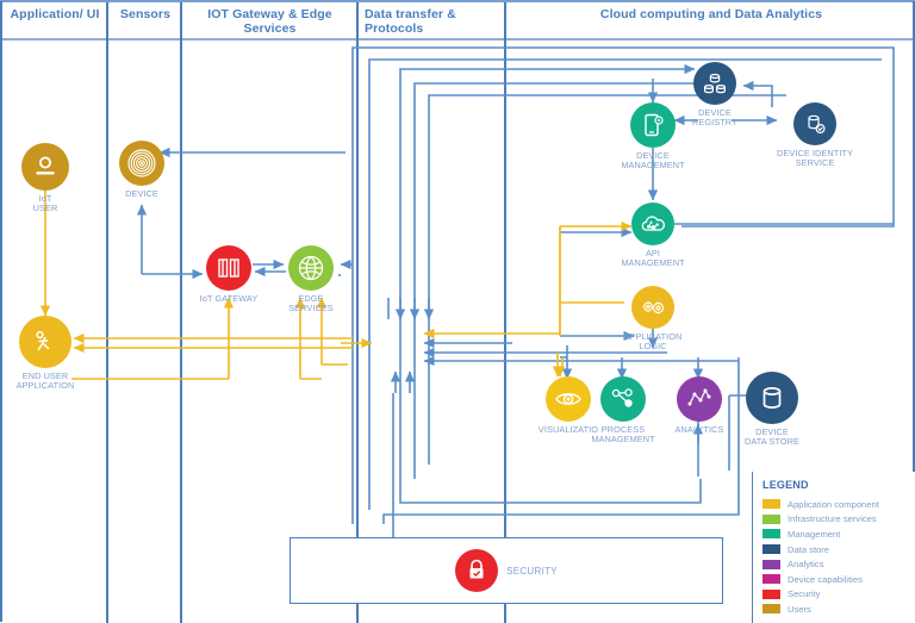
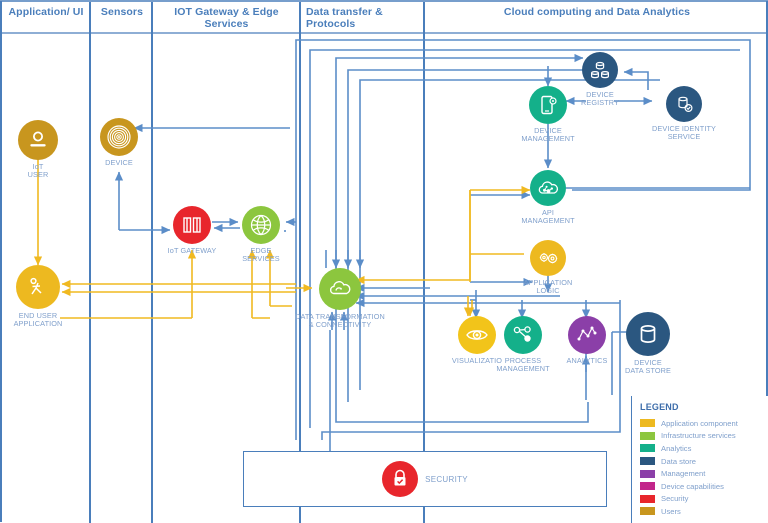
  Application/ UI
  Sensors
  IOT Gateway & Edge Services
  Data transfer & Protocols
  Cloud computing and Data Analytics
  IoT
  USER
  DEVICE
  END USER
  APPLICATION
  IoT GATEWAY
  EDGE
  SERVICES
+ DATA TRANSFORMATION
+ & CONNECTIVITY
  DEVICE
  MANAGEMENT
  DEVICE
  REGISTRY
  DEVICE IDENTITY
  SERVICE
  API
  MANAGEMENT
  APPLICATION
  LOGIC
  VISUALIZATIO
  PROCESS
  MANAGEMENT
  ANALYTICS
  DEVICE
  DATA STORE
  SECURITY
  LEGEND
  Application component
  Infrastructure services
- Management
+ Analytics
  Data store
- Analytics
+ Management
  Device capabilities
  Security
  Users
